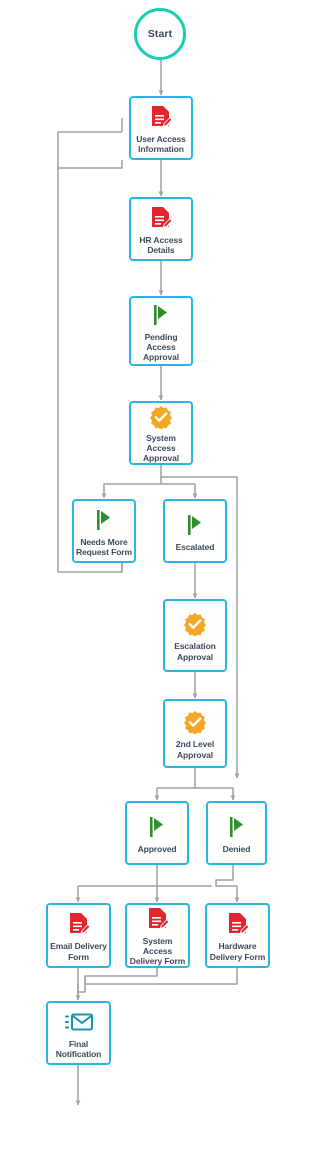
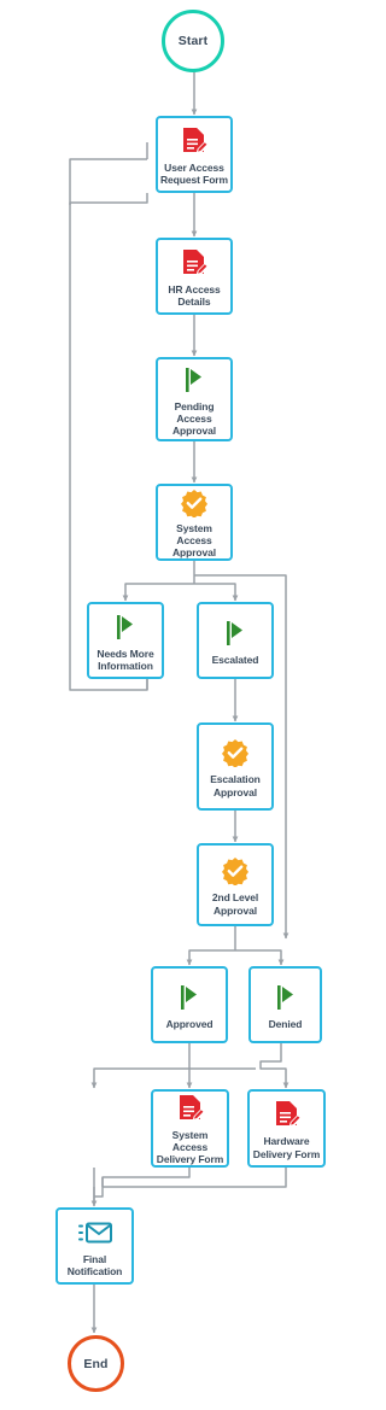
  Start
  User Access
- Information
+ Request Form
  HR Access
  Details
  Pending
  Access
  Approval
  System Access
  Approval
  Needs More
- Request Form
+ Information
  Escalated
  Escalation
  Approval
  2nd Level
  Approval
  Approved
  Denied
- Email Delivery
- Form
  System Access
  Delivery Form
  Hardware
  Delivery Form
  Final
  Notification
+ End
